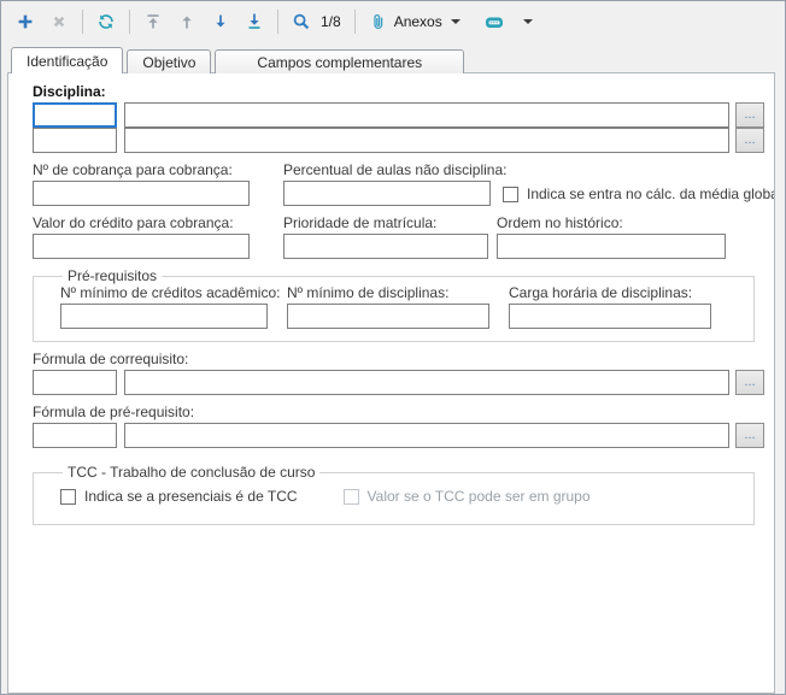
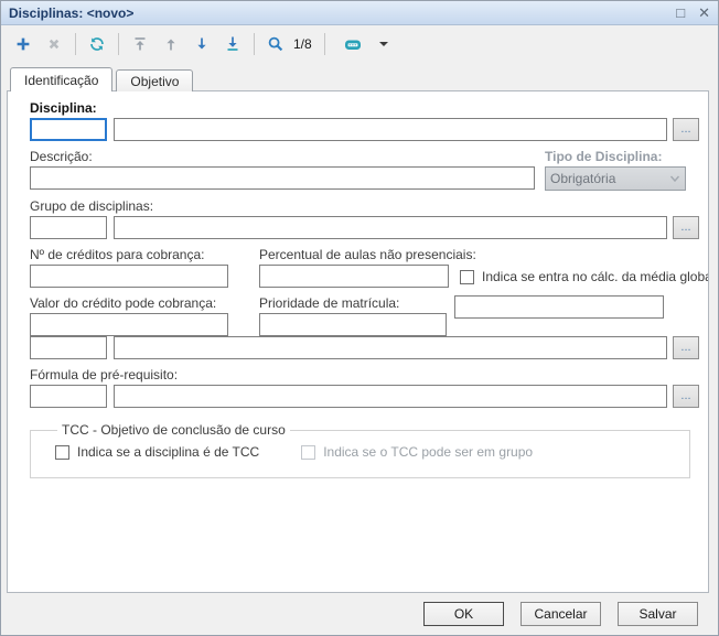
+ Disciplinas: <novo>
+ □
+ ✕
  1/8
- Anexos
  Identificação
  Objetivo
- Campos complementares
  Disciplina:
  ...
+ Descrição:
+ Tipo de Disciplina:
+ Obrigatória
+ Grupo de disciplinas:
  ...
- Nº de cobrança para cobrança:
+ Nº de créditos para cobrança:
- Percentual de aulas não disciplina:
+ Percentual de aulas não presenciais:
  Indica se entra no cálc. da média glob
- Valor do crédito para cobrança:
+ Valor do crédito pode cobrança:
  Prioridade de matrícula:
- Ordem no histórico:
- Pré-requisitos
- Nº mínimo de créditos acadêmico:
- Nº mínimo de disciplinas:
- Carga horária de disciplinas:
- Fórmula de correquisito:
  ...
  Fórmula de pré-requisito:
  ...
- TCC - Trabalho de conclusão de curso
+ TCC - Objetivo de conclusão de curso
- Indica se a presenciais é de TCC
+ Indica se a disciplina é de TCC
- Valor se o TCC pode ser em grupo
+ Indica se o TCC pode ser em grupo
+ OK
+ Cancelar
+ Salvar
